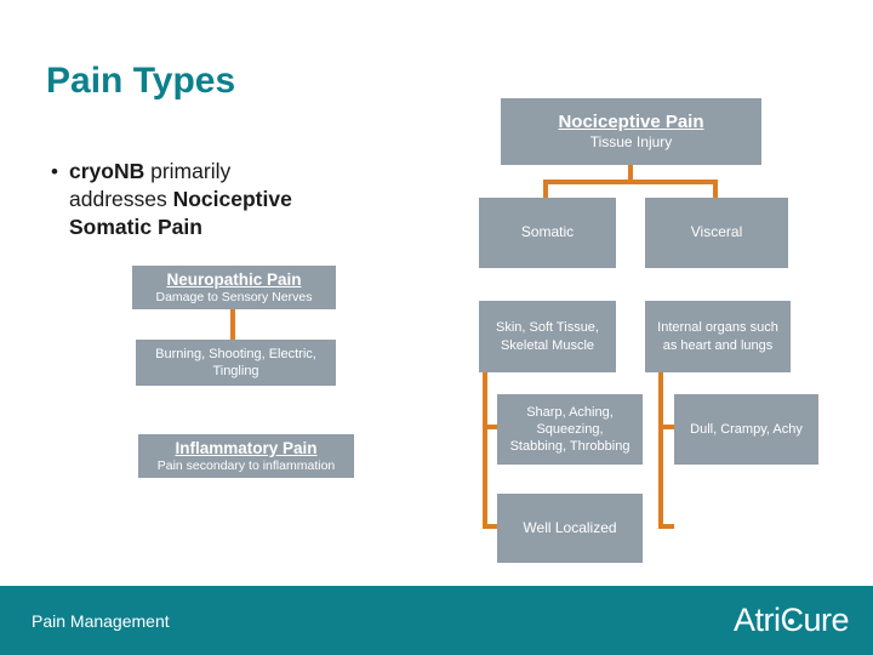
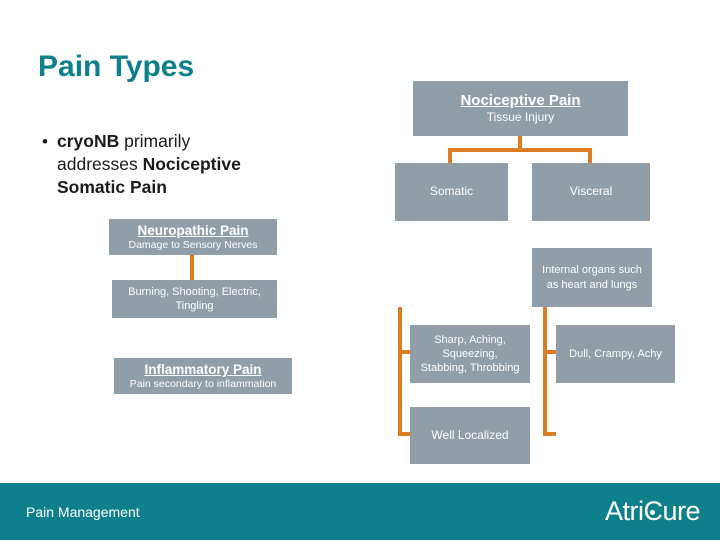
  Pain Types
  •
  cryoNB primarily
  addresses Nociceptive
  Somatic Pain
  Nociceptive Pain
  Tissue Injury
  Somatic
  Visceral
- Skin, Soft Tissue,
- Skeletal Muscle
  Internal organs such
  as heart and lungs
  Sharp, Aching,
  Squeezing,
  Stabbing, Throbbing
  Dull, Crampy, Achy
  Well Localized
  Neuropathic Pain
  Damage to Sensory Nerves
  Burning, Shooting, Electric,
  Tingling
  Inflammatory Pain
  Pain secondary to inflammation
  Pain Management
  AtriCure
